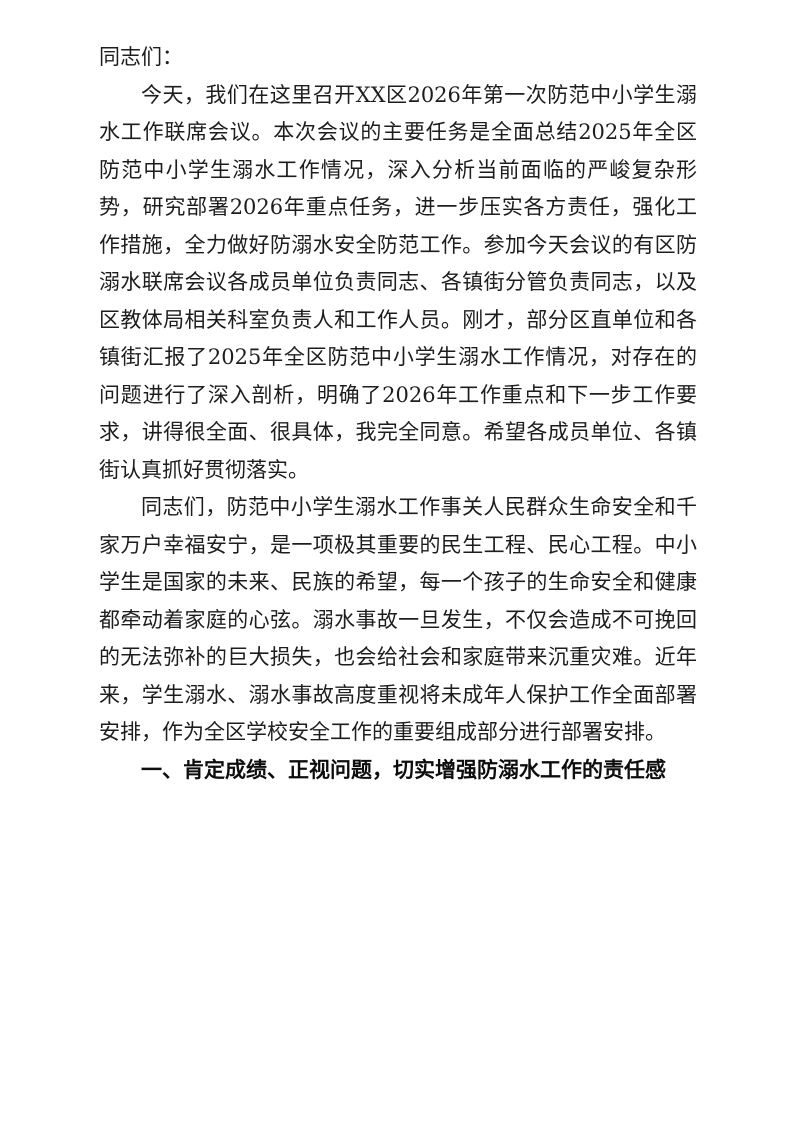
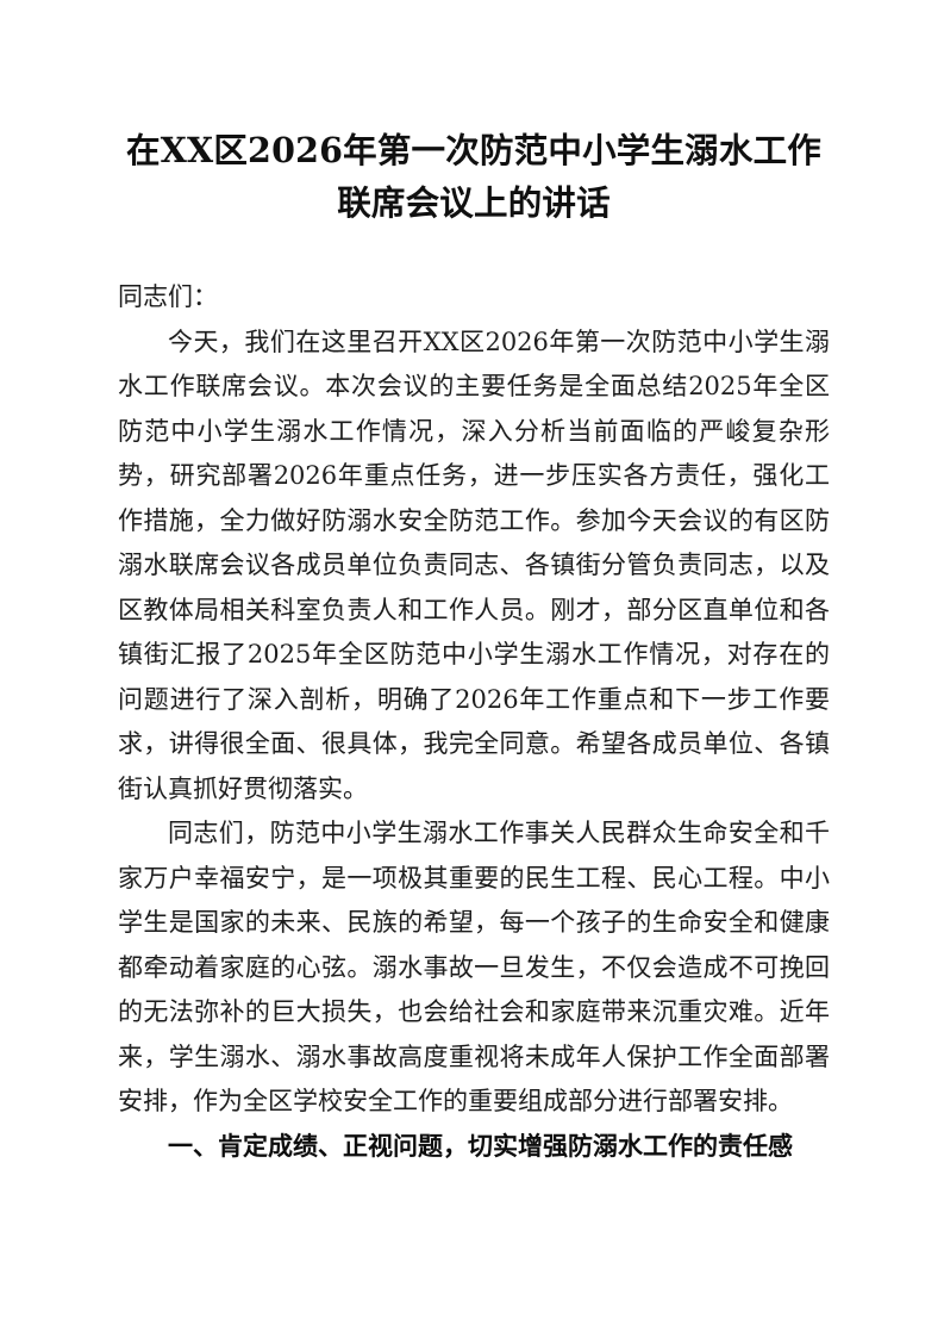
+ 在XX区2026年第一次防范中小学生溺水工作联席会议上的讲话
  同志们：
  今天，我们在这里召开XX区2026年第一次防范中小学生溺水工作联席会议。本次会议的主要任务是全面总结2025年全区防范中小学生溺水工作情况，深入分析当前面临的严峻复杂形势，研究部署2026年重点任务，进一步压实各方责任，强化工作措施，全力做好防溺水安全防范工作。参加今天会议的有区防溺水联席会议各成员单位负责同志、各镇街分管负责同志，以及区教体局相关科室负责人和工作人员。刚才，部分区直单位和各镇街汇报了2025年全区防范中小学生溺水工作情况，对存在的问题进行了深入剖析，明确了2026年工作重点和下一步工作要求，讲得很全面、很具体，我完全同意。希望各成员单位、各镇街认真抓好贯彻落实。
  同志们，防范中小学生溺水工作事关人民群众生命安全和千家万户幸福安宁，是一项极其重要的民生工程、民心工程。中小学生是国家的未来、民族的希望，每一个孩子的生命安全和健康都牵动着家庭的心弦。溺水事故一旦发生，不仅会造成不可挽回的无法弥补的巨大损失，也会给社会和家庭带来沉重灾难。近年来，学生溺水、溺水事故高度重视将未成年人保护工作全面部署安排，作为全区学校安全工作的重要组成部分进行部署安排。
  一、肯定成绩、正视问题，切实增强防溺水工作的责任感
